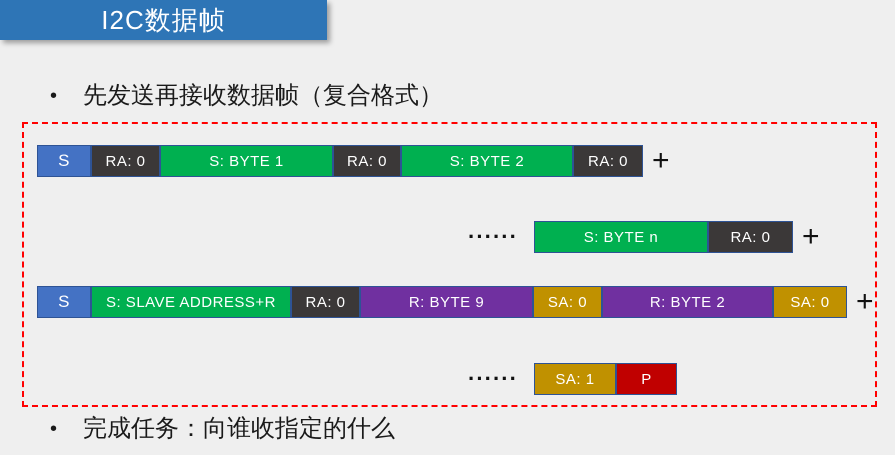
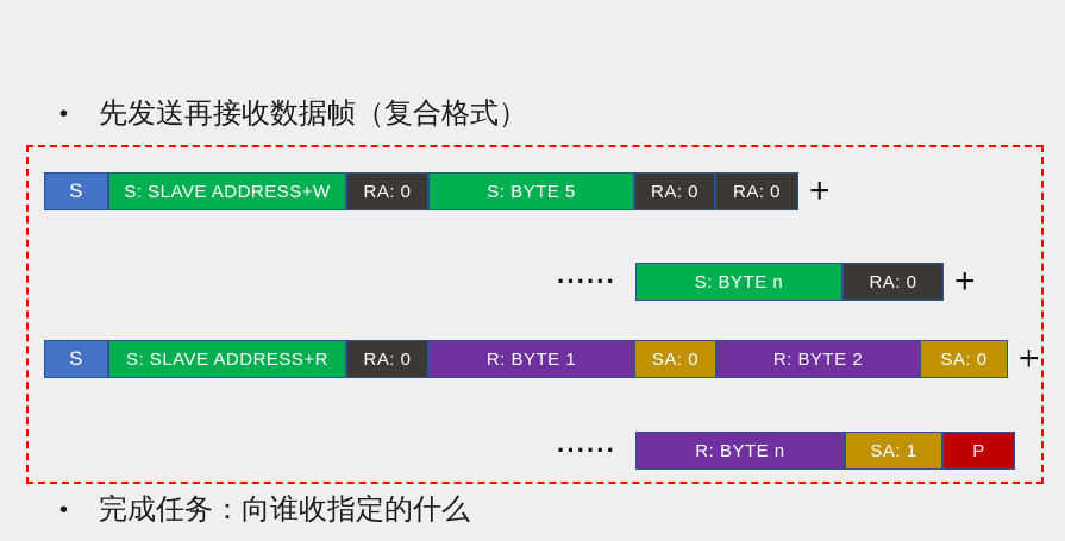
- I2C数据帧
  •
  先发送再接收数据帧（复合格式）
  S
+ S: SLAVE ADDRESS+W
  RA: 0
- S: BYTE 1
+ S: BYTE 5
  RA: 0
- S: BYTE 2
  RA: 0
  +
  ······
  S: BYTE n
  RA: 0
  +
  S
  S: SLAVE ADDRESS+R
  RA: 0
- R: BYTE 9
+ R: BYTE 1
  SA: 0
  R: BYTE 2
  SA: 0
  +
  ······
+ R: BYTE n
  SA: 1
  P
  •
  完成任务：向谁收指定的什么
